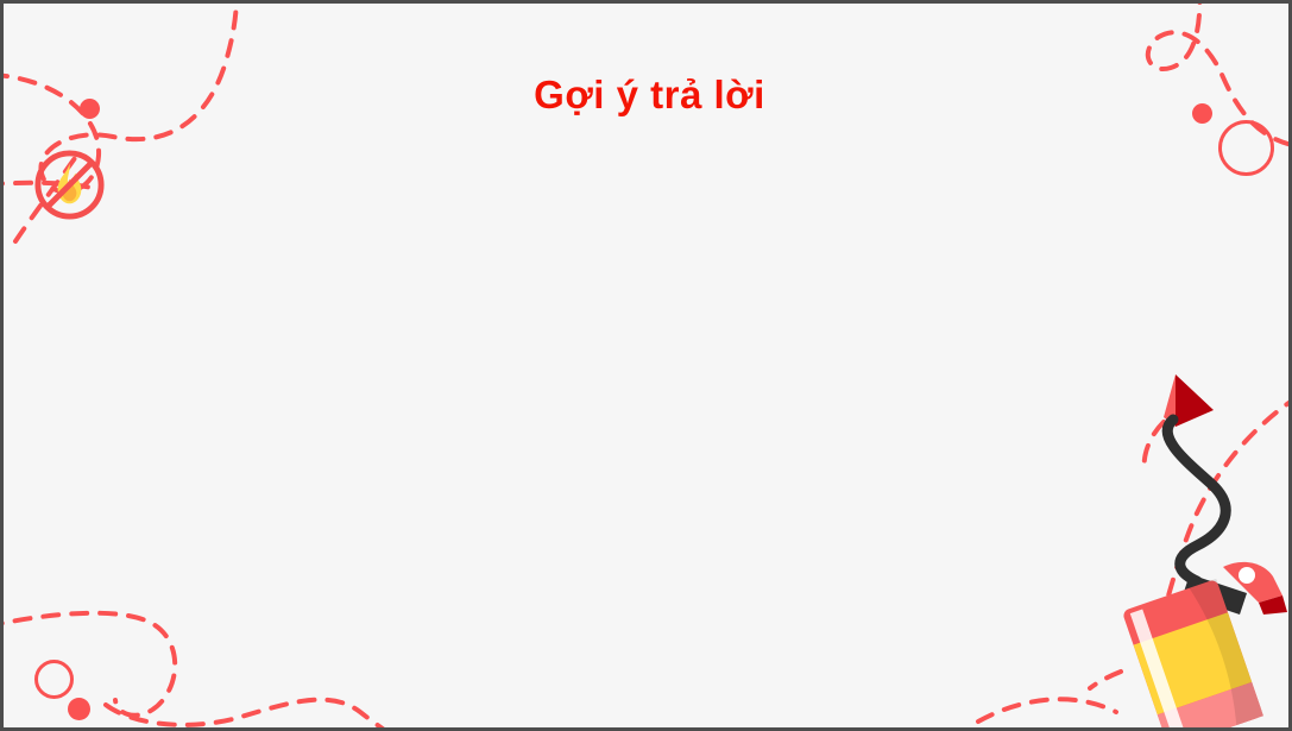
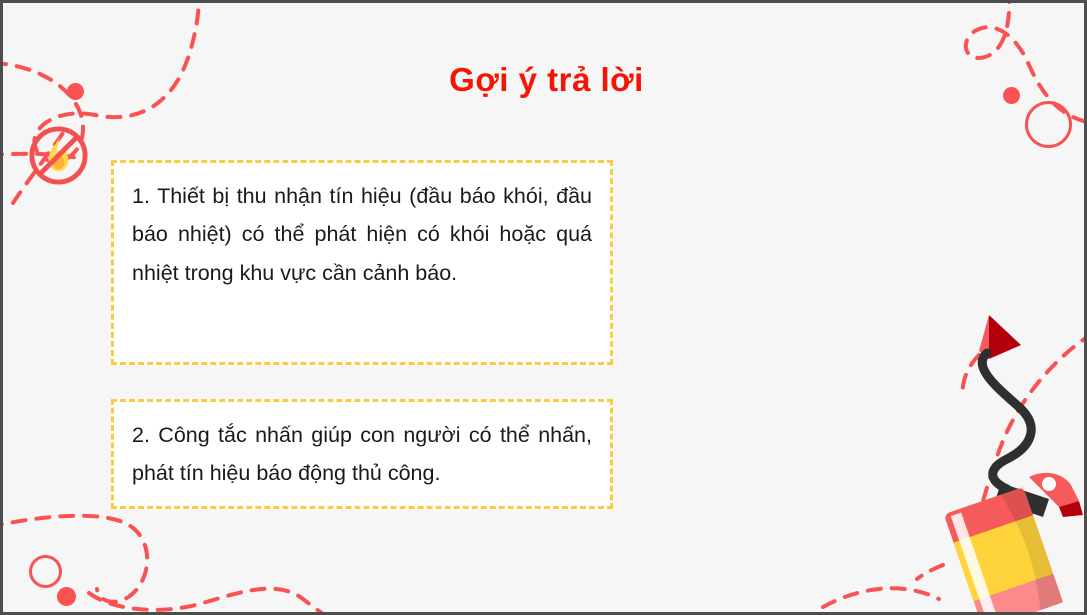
  Gợi ý trả lời
+ 1. Thiết bị thu nhận tín hiệu (đầu báo khói, đầu báo nhiệt) có thể phát hiện có khói hoặc quá nhiệt trong khu vực cần cảnh báo.
+ 2. Công tắc nhấn giúp con người có thể nhấn, phát tín hiệu báo động thủ công.
